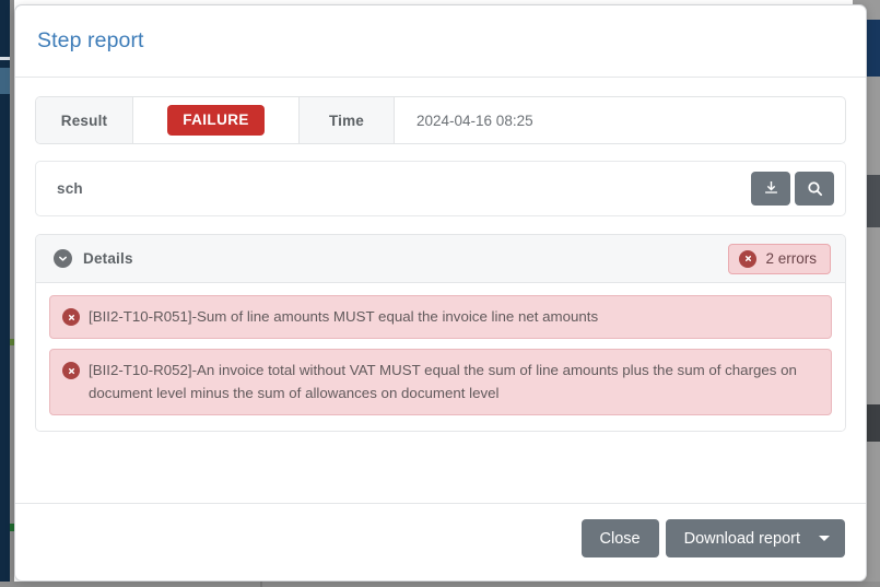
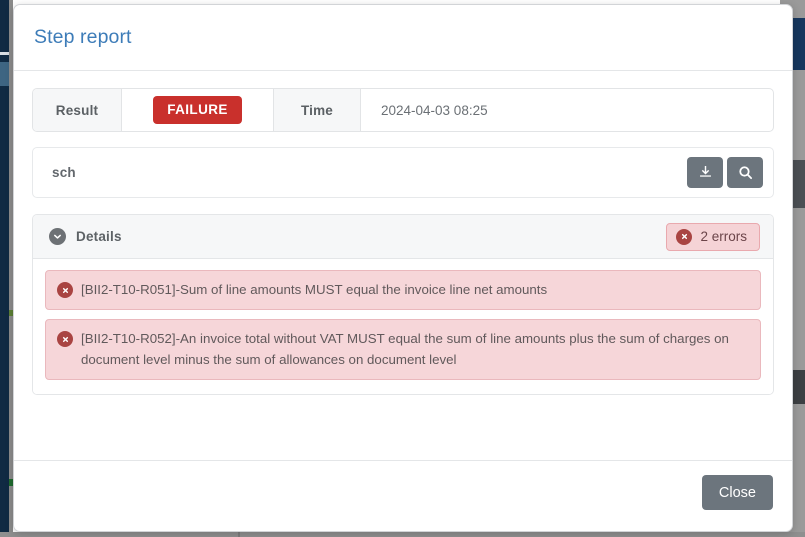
  Step report
  Result
  FAILURE
  Time
- 2024-04-16 08:25
+ 2024-04-03 08:25
  sch
  Details
  2 errors
  [BII2-T10-R051]-Sum of line amounts MUST equal the invoice line net amounts
  [BII2-T10-R052]-An invoice total without VAT MUST equal the sum of line amounts plus the sum of charges on document level minus the sum of allowances on document level
  Close
- Download report
